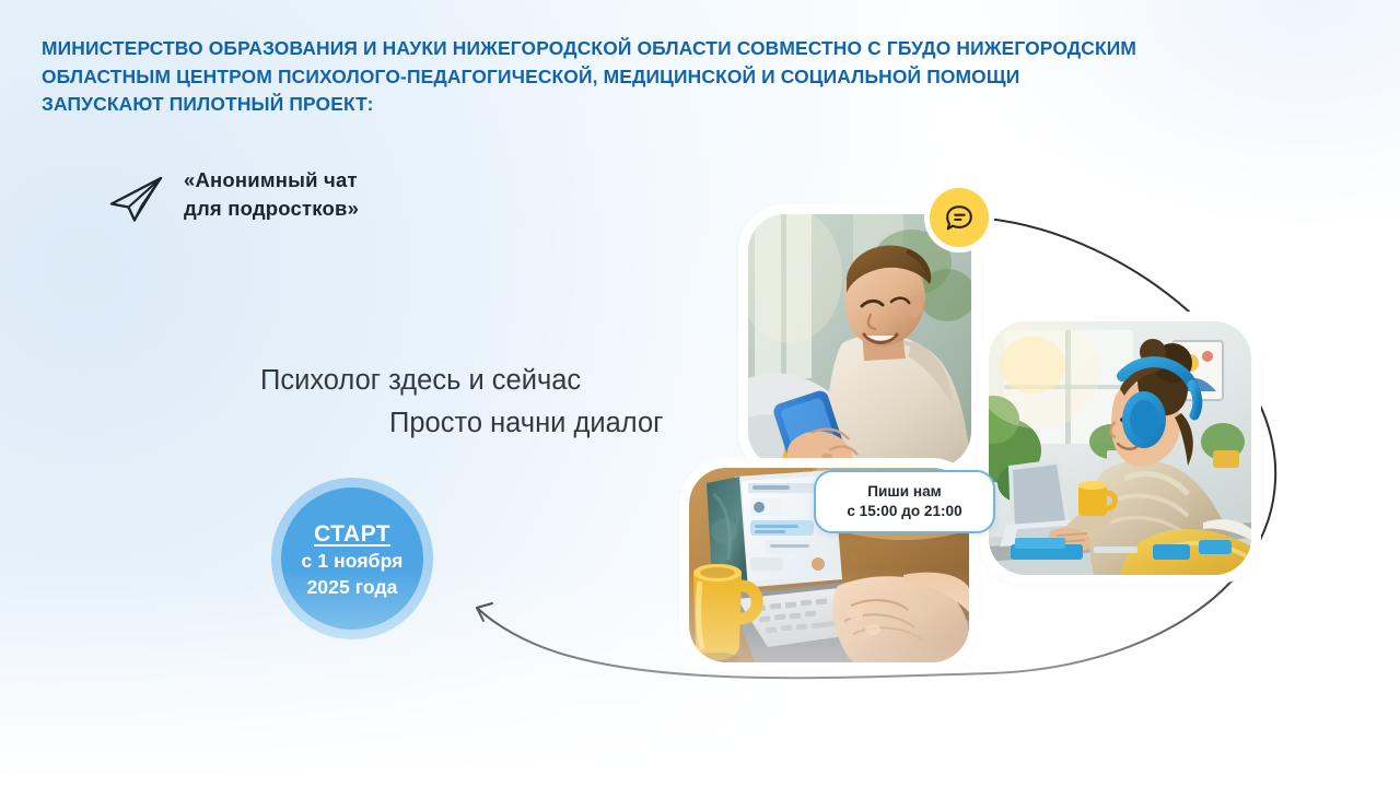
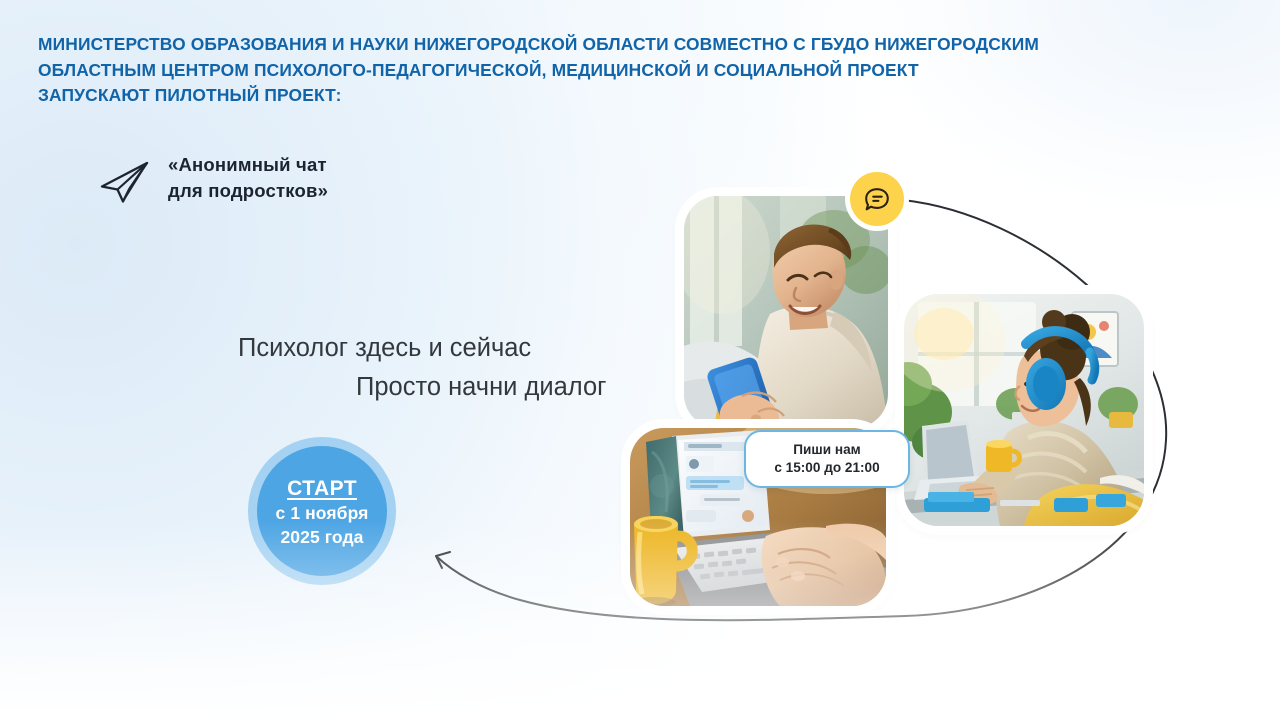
  МИНИСТЕРСТВО ОБРАЗОВАНИЯ И НАУКИ НИЖЕГОРОДСКОЙ ОБЛАСТИ СОВМЕСТНО С ГБУДО НИЖЕГОРОДСКИМ
- ОБЛАСТНЫМ ЦЕНТРОМ ПСИХОЛОГО-ПЕДАГОГИЧЕСКОЙ, МЕДИЦИНСКОЙ И СОЦИАЛЬНОЙ ПОМОЩИ
+ ОБЛАСТНЫМ ЦЕНТРОМ ПСИХОЛОГО-ПЕДАГОГИЧЕСКОЙ, МЕДИЦИНСКОЙ И СОЦИАЛЬНОЙ ПРОЕКТ
  ЗАПУСКАЮТ ПИЛОТНЫЙ ПРОЕКТ:
  «Анонимный чат
  для подростков»
  Психолог здесь и сейчас
  Просто начни диалог
  СТАРТ
  с 1 ноября
  Пиши нам
  с 15:00 до 21:00
